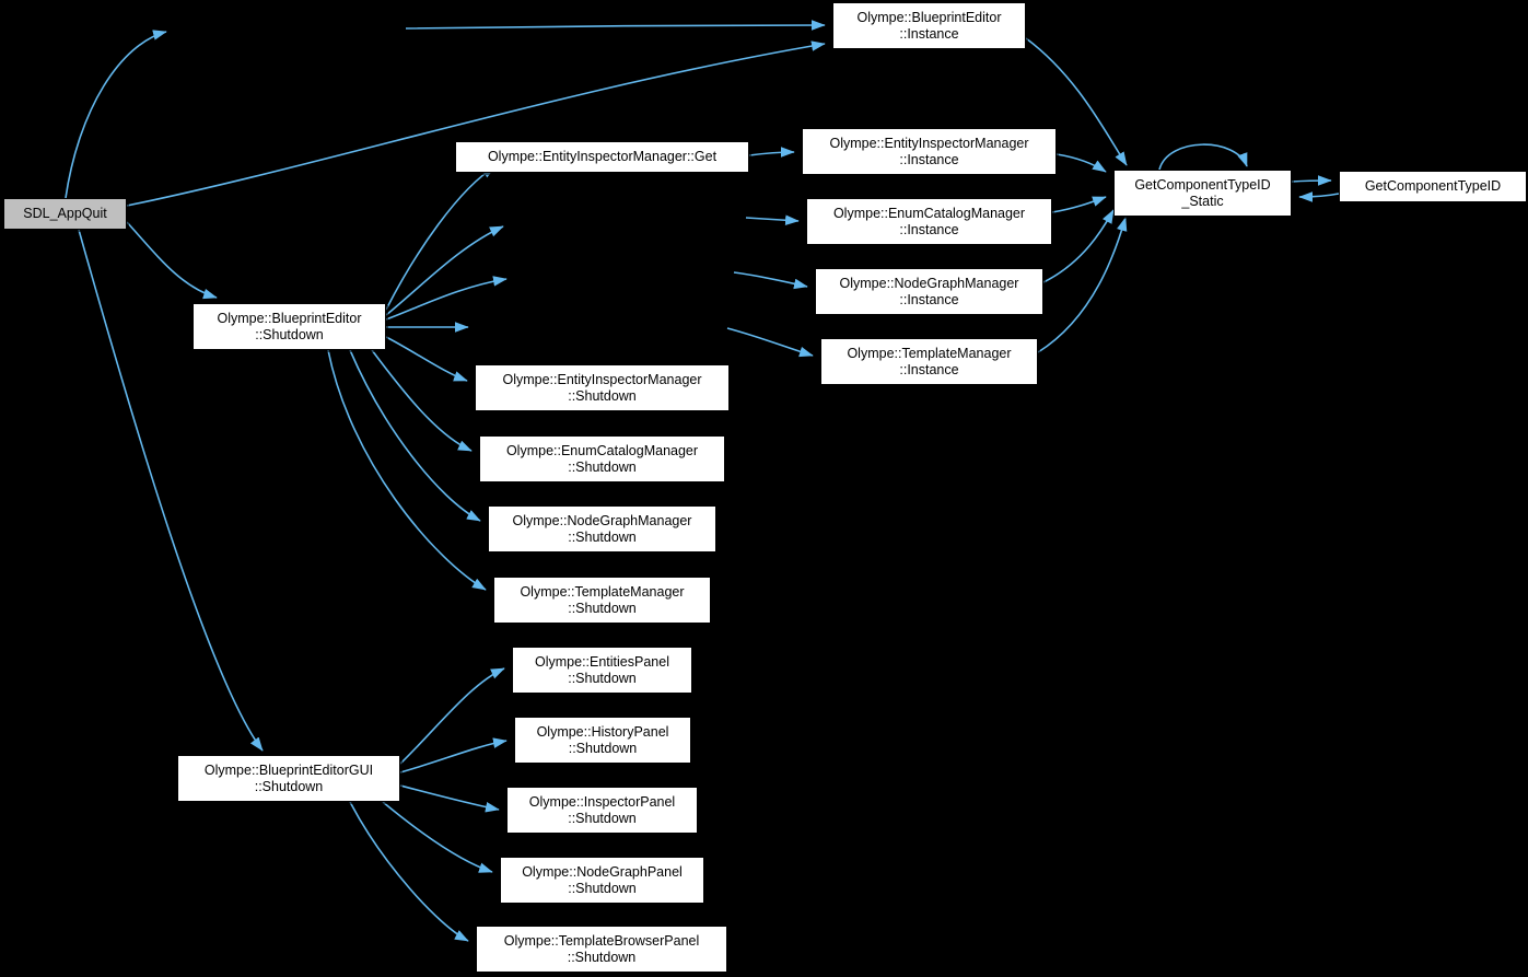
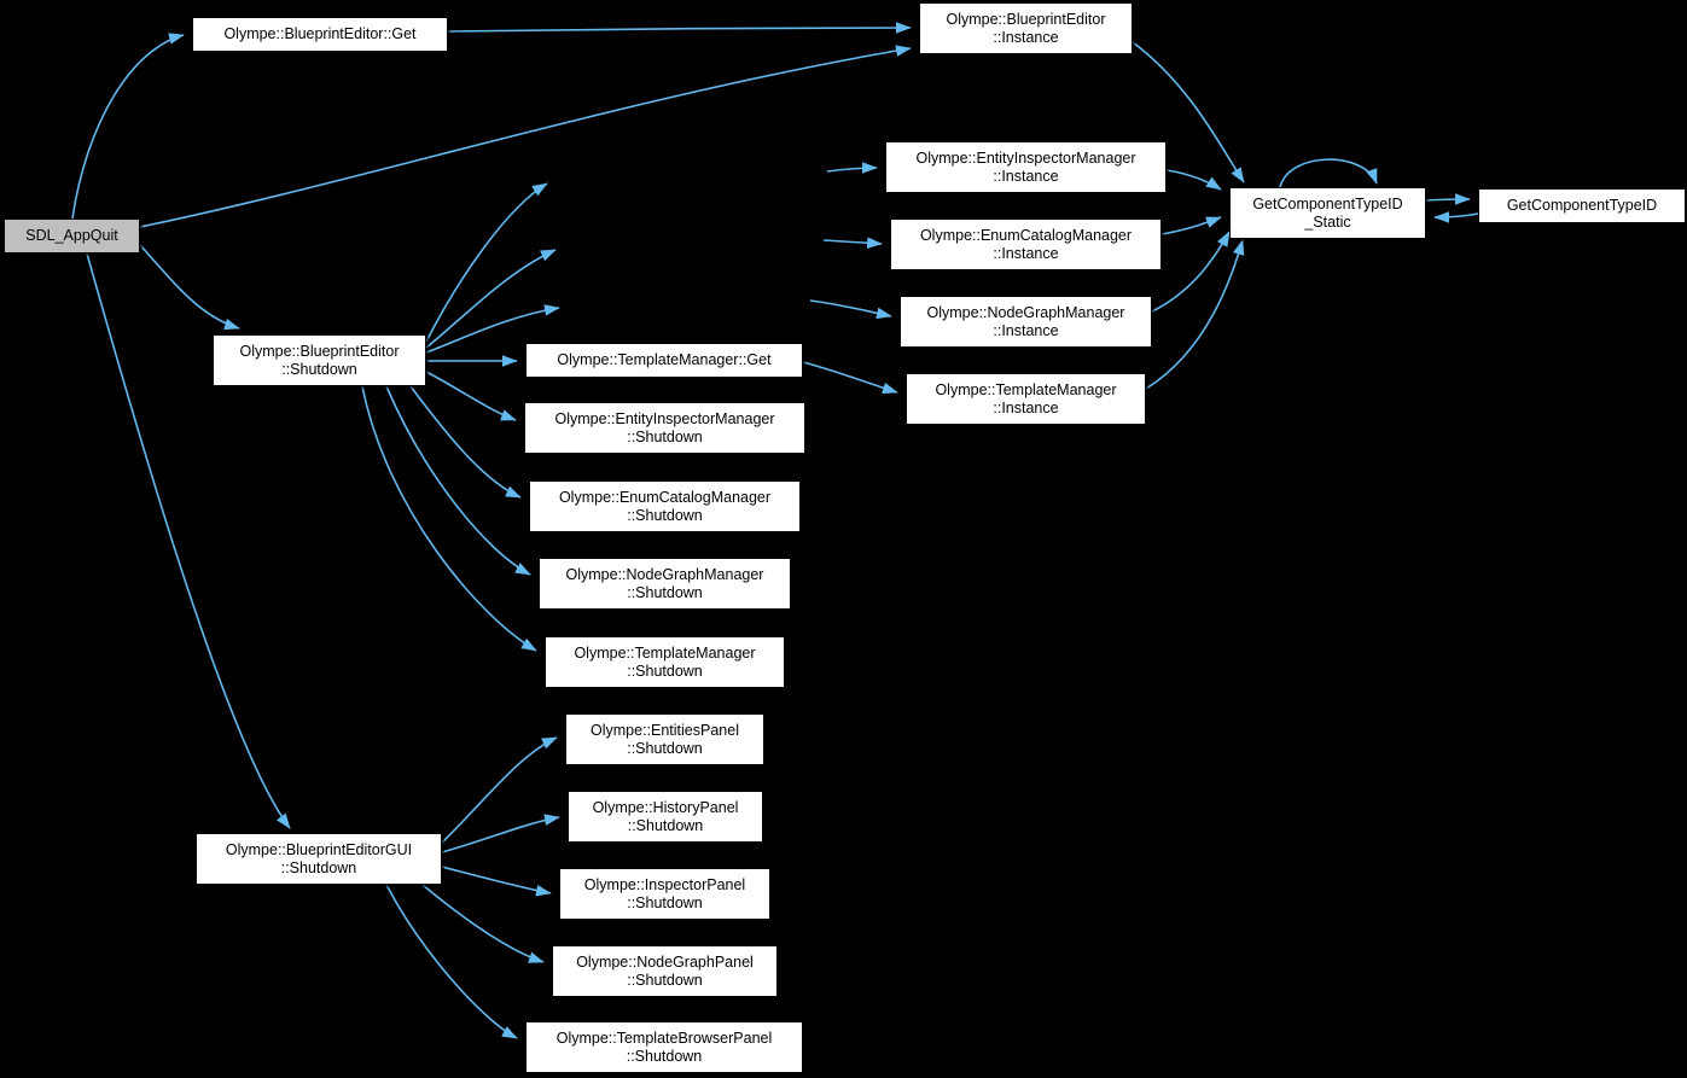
  SDL_AppQuit
+ Olympe::BlueprintEditor::Get
  Olympe::BlueprintEditor
  ::Instance
- Olympe::EntityInspectorManager::Get
  Olympe::EntityInspectorManager
  ::Instance
  Olympe::EnumCatalogManager
  ::Instance
  Olympe::NodeGraphManager
  ::Instance
+ Olympe::TemplateManager::Get
  Olympe::TemplateManager
  ::Instance
  GetComponentTypeID
  _Static
  GetComponentTypeID
  Olympe::BlueprintEditor
  ::Shutdown
  Olympe::EntityInspectorManager
  ::Shutdown
  Olympe::EnumCatalogManager
  ::Shutdown
  Olympe::NodeGraphManager
  ::Shutdown
  Olympe::TemplateManager
  ::Shutdown
  Olympe::BlueprintEditorGUI
  ::Shutdown
  Olympe::EntitiesPanel
  ::Shutdown
  Olympe::HistoryPanel
  ::Shutdown
  Olympe::InspectorPanel
  ::Shutdown
  Olympe::NodeGraphPanel
  ::Shutdown
  Olympe::TemplateBrowserPanel
  ::Shutdown
